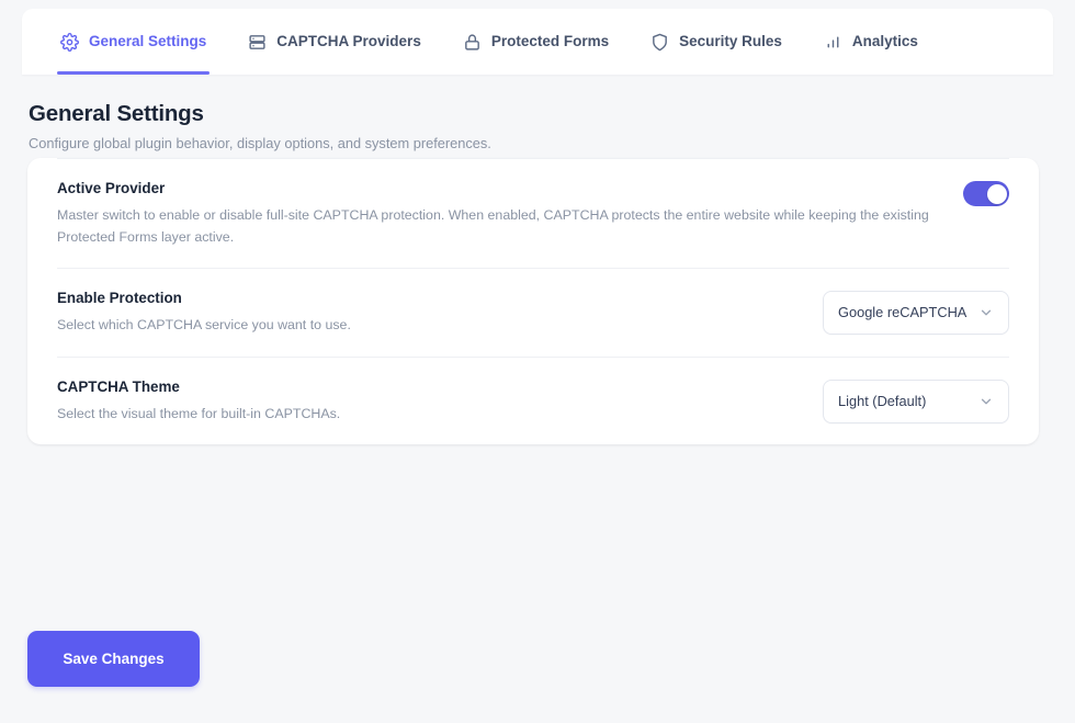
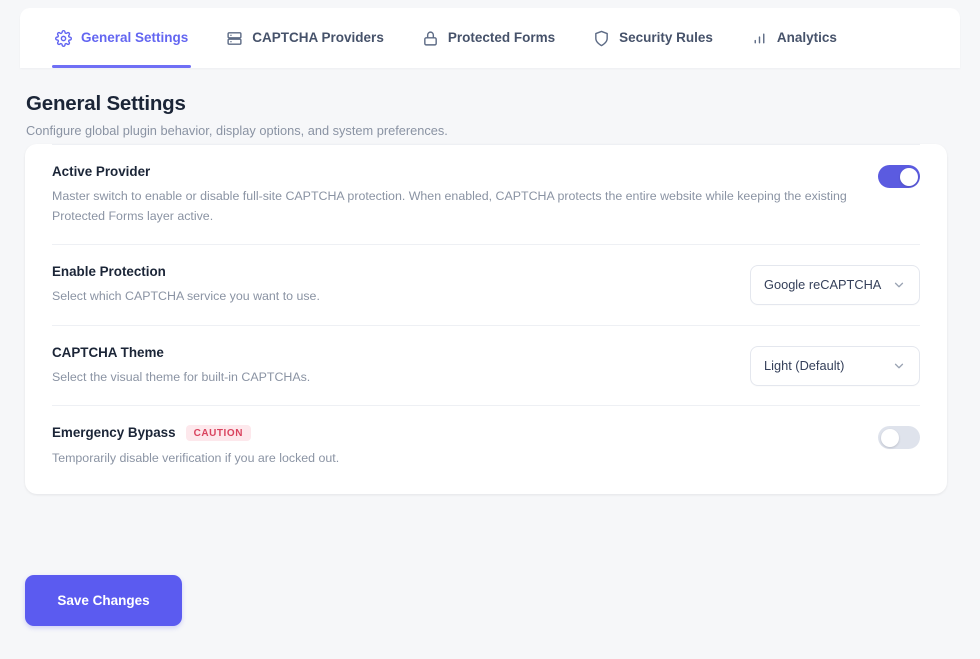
  General Settings
  CAPTCHA Providers
  Protected Forms
  Security Rules
  Analytics
  General Settings
  Configure global plugin behavior, display options, and system preferences.
  Active Provider
  Master switch to enable or disable full-site CAPTCHA protection. When enabled, CAPTCHA protects the entire website while keeping the existing Protected Forms layer active.
  Enable Protection
  Select which CAPTCHA service you want to use.
  Google reCAPTCHA
  CAPTCHA Theme
  Select the visual theme for built-in CAPTCHAs.
  Light (Default)
+ Emergency Bypass
+ CAUTION
+ Temporarily disable verification if you are locked out.
  Save Changes
